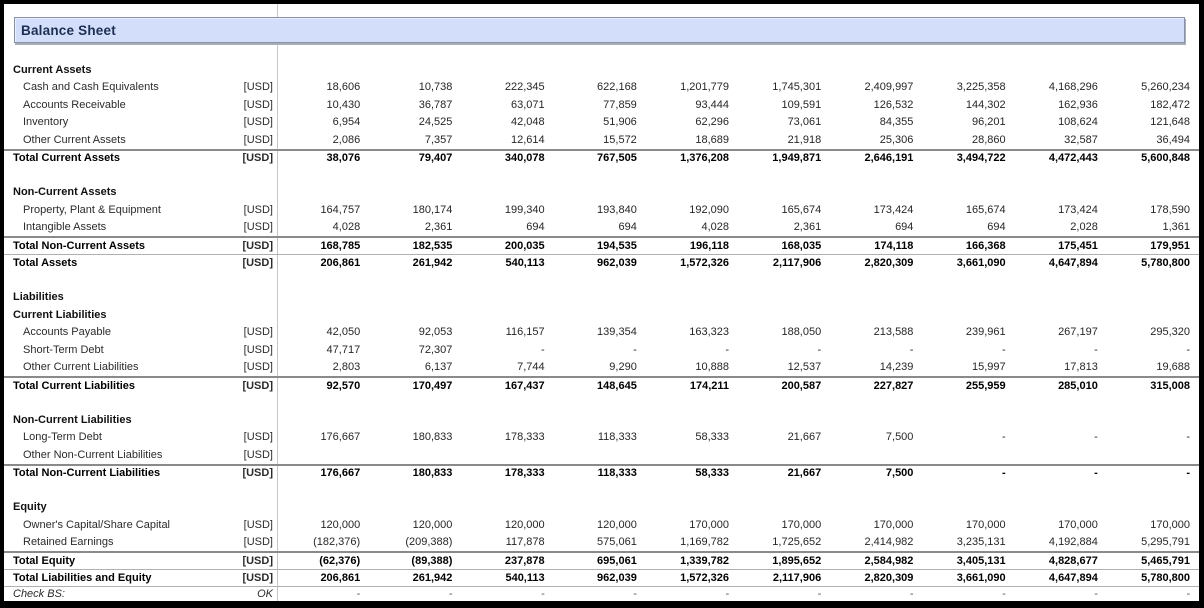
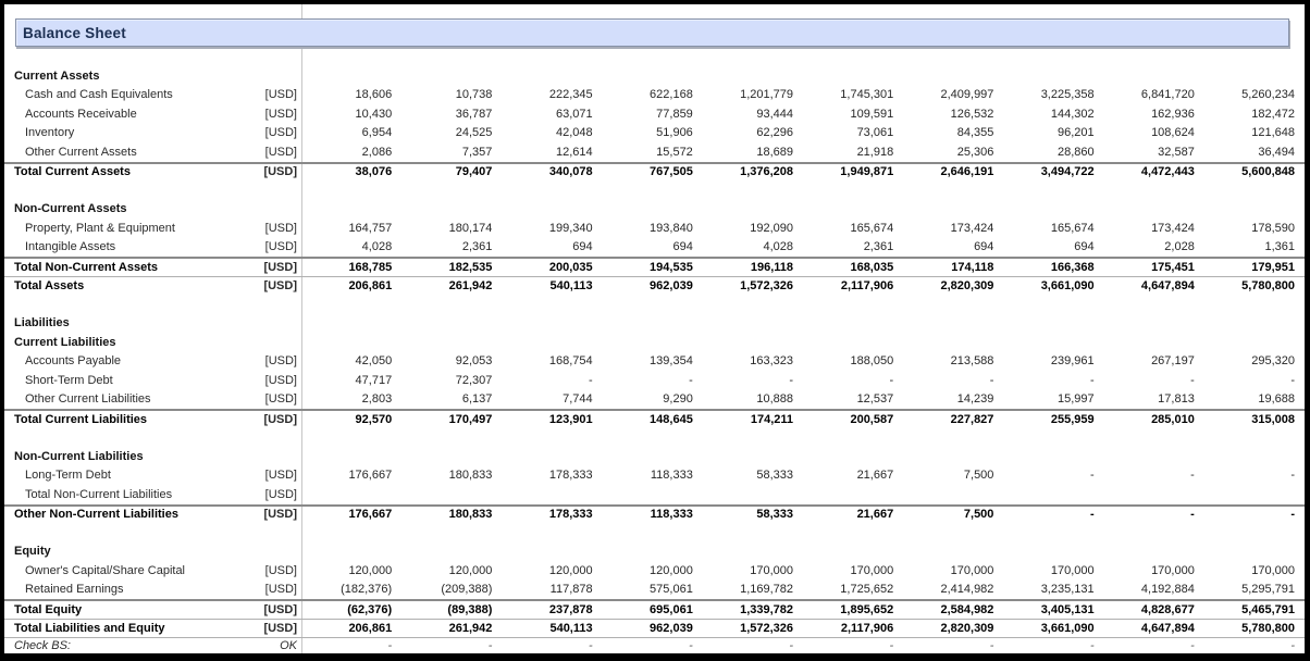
  Balance Sheet
  Current Assets
  Cash and Cash Equivalents
  [USD]
  18,606
  10,738
  222,345
  622,168
  1,201,779
  1,745,301
  2,409,997
  3,225,358
- 4,168,296
+ 6,841,720
  5,260,234
  Accounts Receivable
  [USD]
  10,430
  36,787
  63,071
  77,859
  93,444
  109,591
  126,532
  144,302
  162,936
  182,472
  Inventory
  [USD]
  6,954
  24,525
  42,048
  51,906
  62,296
  73,061
  84,355
  96,201
  108,624
  121,648
  Other Current Assets
  [USD]
  2,086
  7,357
  12,614
  15,572
  18,689
  21,918
  25,306
  28,860
  32,587
  36,494
  Total Current Assets
  [USD]
  38,076
  79,407
  340,078
  767,505
  1,376,208
  1,949,871
  2,646,191
  3,494,722
  4,472,443
  5,600,848
  Non-Current Assets
  Property, Plant & Equipment
  [USD]
  164,757
  180,174
  199,340
  193,840
  192,090
  165,674
  173,424
  165,674
  173,424
  178,590
  Intangible Assets
  [USD]
  4,028
  2,361
  694
  694
  4,028
  2,361
  694
  694
  2,028
  1,361
  Total Non-Current Assets
  [USD]
  168,785
  182,535
  200,035
  194,535
  196,118
  168,035
  174,118
  166,368
  175,451
  179,951
  Total Assets
  [USD]
  206,861
  261,942
  540,113
  962,039
  1,572,326
  2,117,906
  2,820,309
  3,661,090
  4,647,894
  5,780,800
  Liabilities
  Current Liabilities
  Accounts Payable
  [USD]
  42,050
  92,053
- 116,157
+ 168,754
  139,354
  163,323
  188,050
  213,588
  239,961
  267,197
  295,320
  Short-Term Debt
  [USD]
  47,717
  72,307
  -
  -
  -
  -
  -
  -
  -
  -
  Other Current Liabilities
  [USD]
  2,803
  6,137
  7,744
  9,290
  10,888
  12,537
  14,239
  15,997
  17,813
  19,688
  Total Current Liabilities
  [USD]
  92,570
  170,497
- 167,437
+ 123,901
  148,645
  174,211
  200,587
  227,827
  255,959
  285,010
  315,008
  Non-Current Liabilities
  Long-Term Debt
  [USD]
  176,667
  180,833
  178,333
  118,333
  58,333
  21,667
  7,500
  -
  -
  -
- Other Non-Current Liabilities
+ Total Non-Current Liabilities
  [USD]
- Total Non-Current Liabilities
+ Other Non-Current Liabilities
  [USD]
  176,667
  180,833
  178,333
  118,333
  58,333
  21,667
  7,500
  -
  -
  -
  Equity
  Owner's Capital/Share Capital
  [USD]
  120,000
  120,000
  120,000
  120,000
  170,000
  170,000
  170,000
  170,000
  170,000
  170,000
  Retained Earnings
  [USD]
  (182,376)
  (209,388)
  117,878
  575,061
  1,169,782
  1,725,652
  2,414,982
  3,235,131
  4,192,884
  5,295,791
  Total Equity
  [USD]
  (62,376)
  (89,388)
  237,878
  695,061
  1,339,782
  1,895,652
  2,584,982
  3,405,131
  4,828,677
  5,465,791
  Total Liabilities and Equity
  [USD]
  206,861
  261,942
  540,113
  962,039
  1,572,326
  2,117,906
  2,820,309
  3,661,090
  4,647,894
  5,780,800
  Check BS:
  OK
  -
  -
  -
  -
  -
  -
  -
  -
  -
  -
